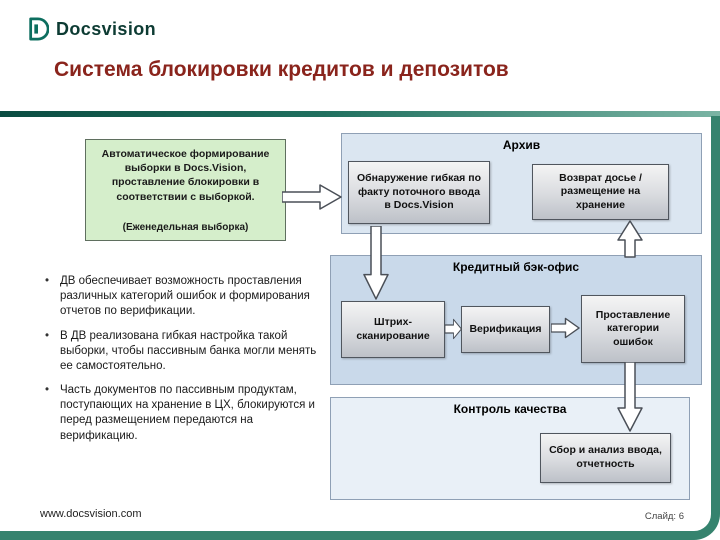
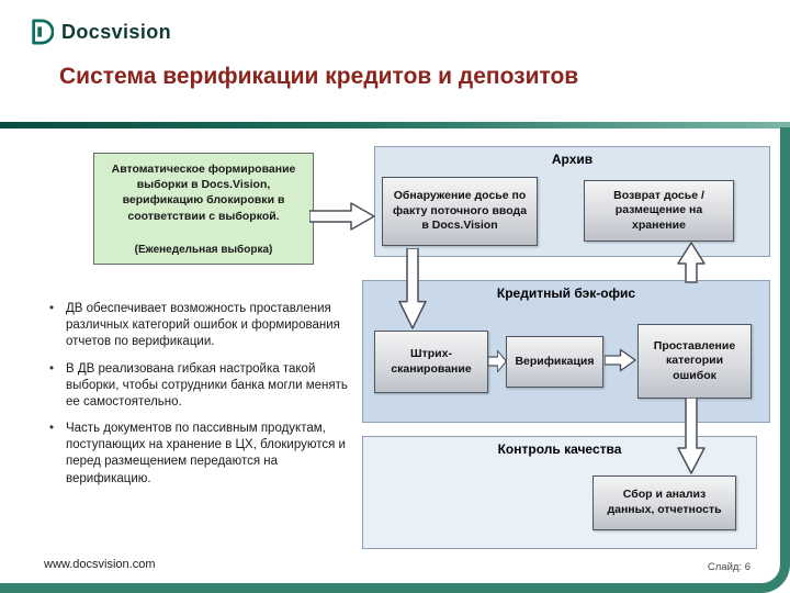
  Docsvision
- Система блокировки кредитов и депозитов
+ Система верификации кредитов и депозитов
- Автоматическое формирование выборки в Docs.Vision, проставление блокировки в соответствии с выборкой.
+ Автоматическое формирование выборки в Docs.Vision, верификацию блокировки в соответствии с выборкой.
  (Еженедельная выборка)
  Архив
- Обнаружение гибкая по факту поточного ввода в Docs.Vision
+ Обнаружение досье по факту поточного ввода в Docs.Vision
  Возврат досье / размещение на хранение
  Кредитный бэк-офис
  Штрих-сканирование
  Верификация
  Проставление категории ошибок
  Контроль качества
- Сбор и анализ ввода, отчетность
+ Сбор и анализ данных, отчетность
  ДВ обеспечивает возможность проставления различных категорий ошибок и формирования отчетов по верификации.
- В ДВ реализована гибкая настройка такой выборки, чтобы пассивным банка могли менять ее самостоятельно.
+ В ДВ реализована гибкая настройка такой выборки, чтобы сотрудники банка могли менять ее самостоятельно.
  Часть документов по пассивным продуктам, поступающих на хранение в ЦХ, блокируются и перед размещением передаются на верификацию.
  www.docsvision.com
  Слайд: 6
